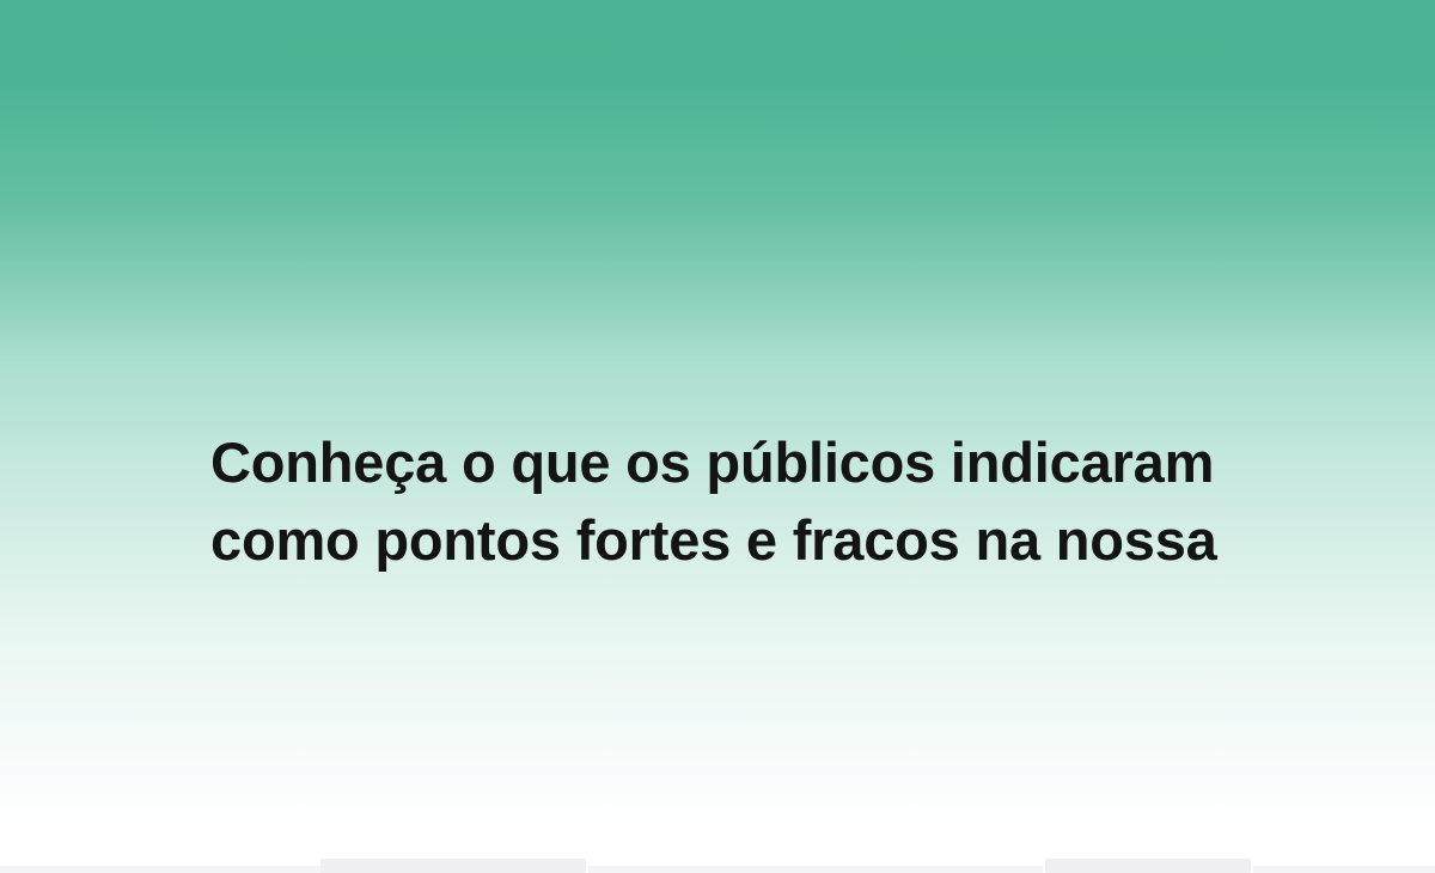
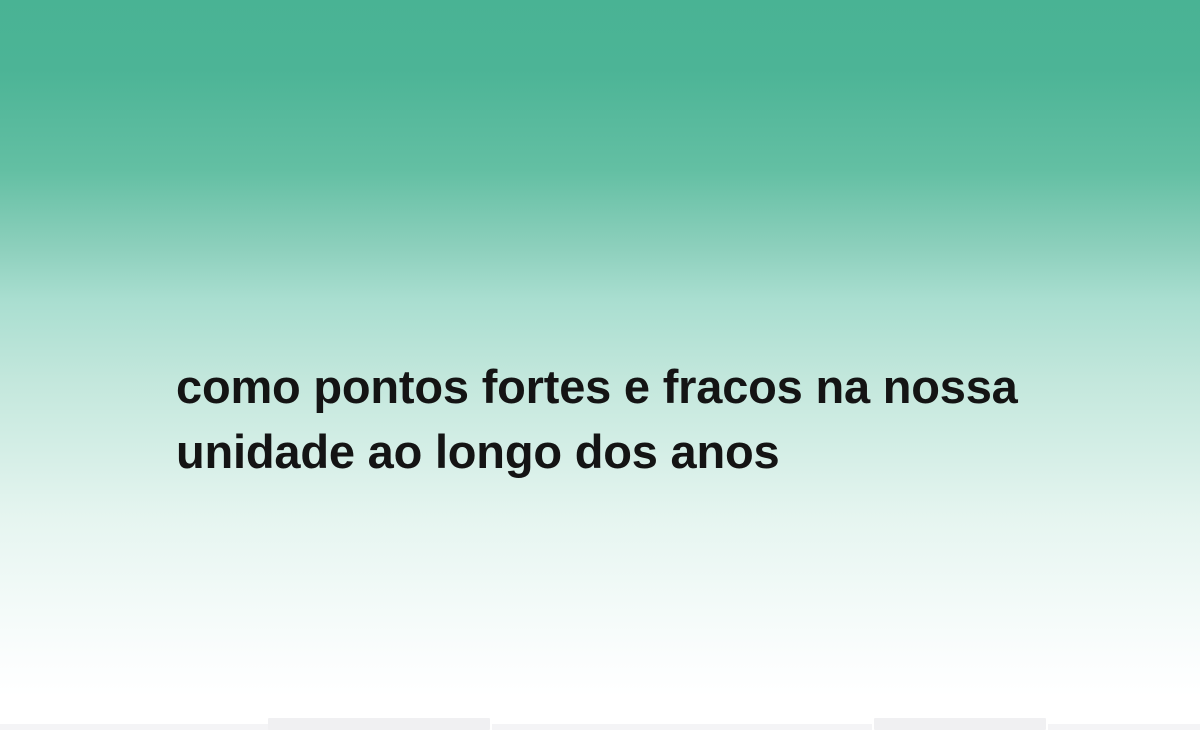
- Conheça o que os públicos indicaram
  como pontos fortes e fracos na nossa
+ unidade ao longo dos anos
